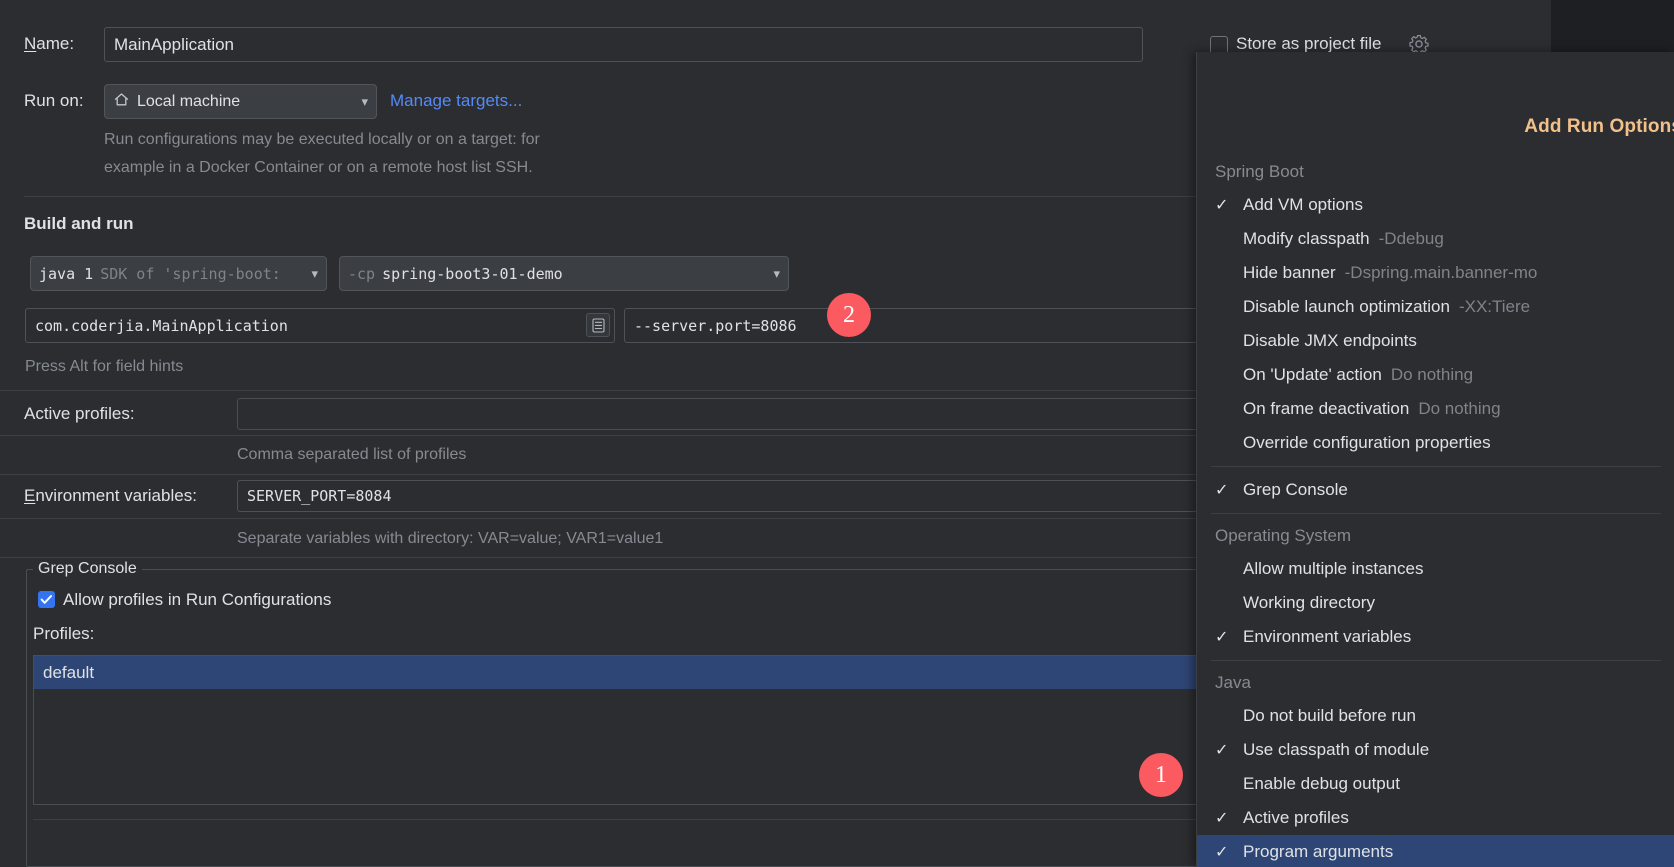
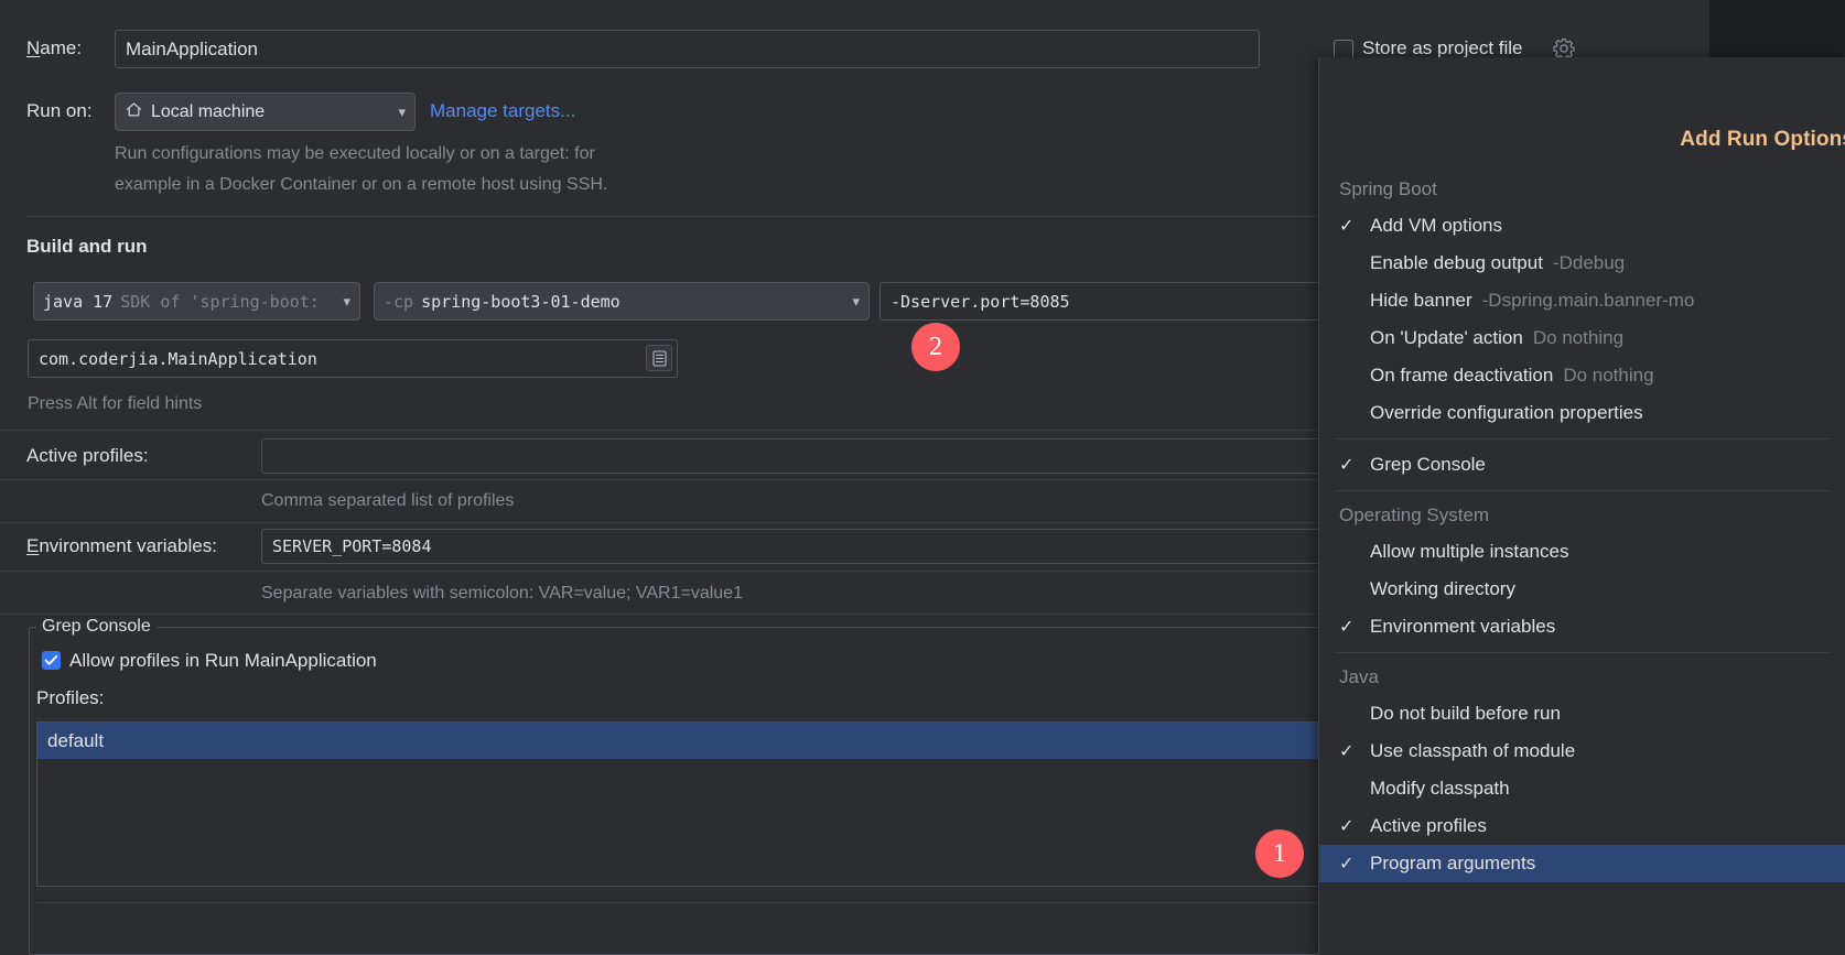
  Name:
  MainApplication
  Store as project file
  Run on:
  Local machine
  ▾
  Manage targets...
  Run configurations may be executed locally or on a target: for
- example in a Docker Container or on a remote host list SSH.
+ example in a Docker Container or on a remote host using SSH.
  Build and run
- java 1
+ java 17
  SDK of 'spring-boot:
  ▾
  -cp
  spring-boot3-01-demo
  ▾
+ -Dserver.port=8085
  com.coderjia.MainApplication
- --server.port=8086
  Press Alt for field hints
  Active profiles:
  Comma separated list of profiles
  Environment variables:
  SERVER_PORT=8084
- Separate variables with directory: VAR=value; VAR1=value1
+ Separate variables with semicolon: VAR=value; VAR1=value1
  Grep Console
- Allow profiles in Run Configurations
+ Allow profiles in Run MainApplication
  Profiles:
  default
  Add Run Option
  Spring Boot
  ✓
  Add VM options
- Modify classpath
+ Enable debug output
  -Ddebug
  Hide banner
  -Dspring.main.banner-mo
- Disable launch optimization
- -XX:Tiere
- Disable JMX endpoints
  On 'Update' action
  Do nothing
  On frame deactivation
  Do nothing
  Override configuration properties
  ✓
  Grep Console
  Operating System
  Allow multiple instances
  Working directory
  ✓
  Environment variables
  Java
  Do not build before run
  ✓
  Use classpath of module
- Enable debug output
+ Modify classpath
  ✓
  Active profiles
  ✓
  Program arguments
  1
  2
